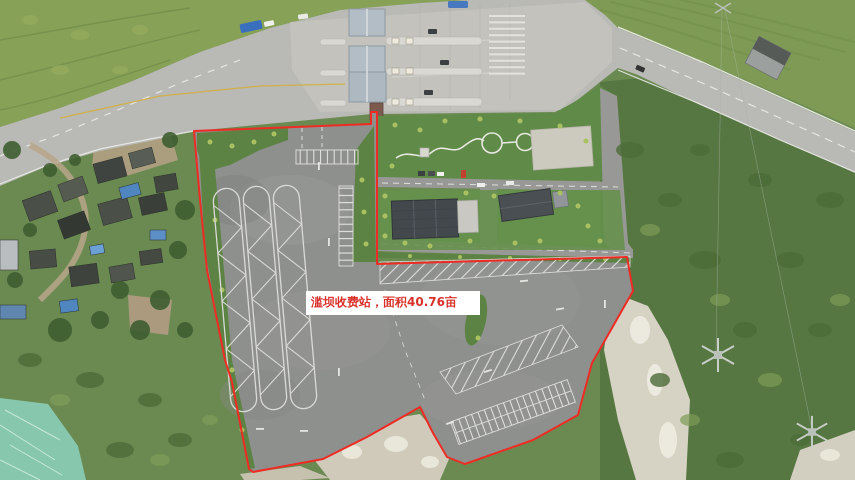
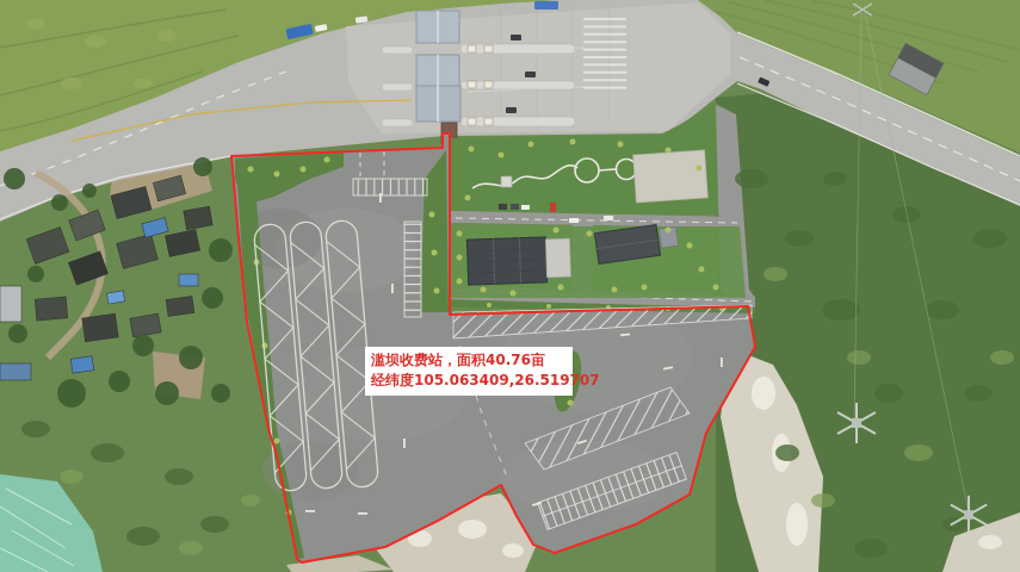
  滥坝收费站，面积40.76亩
+ 经纬度105.063409,26.519707
